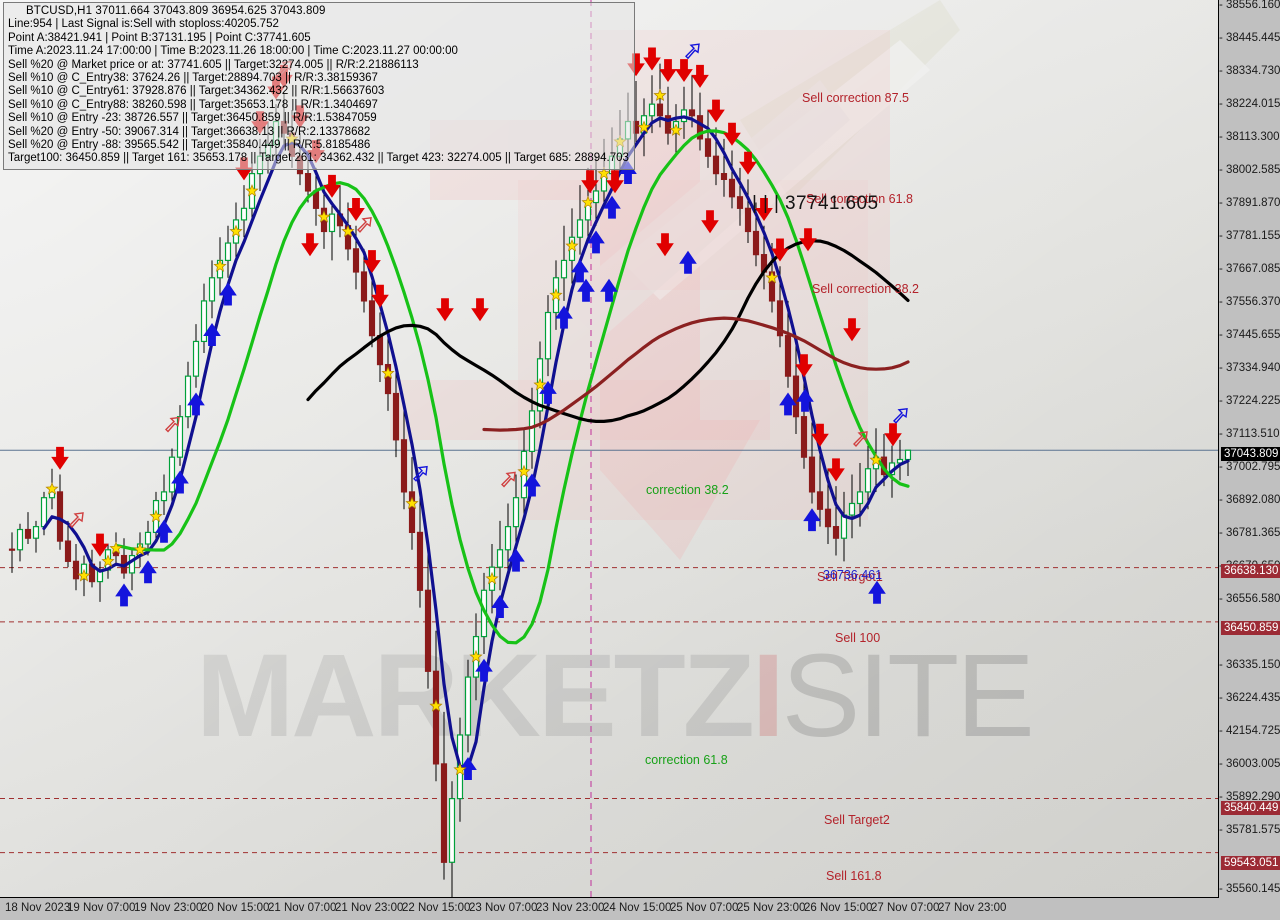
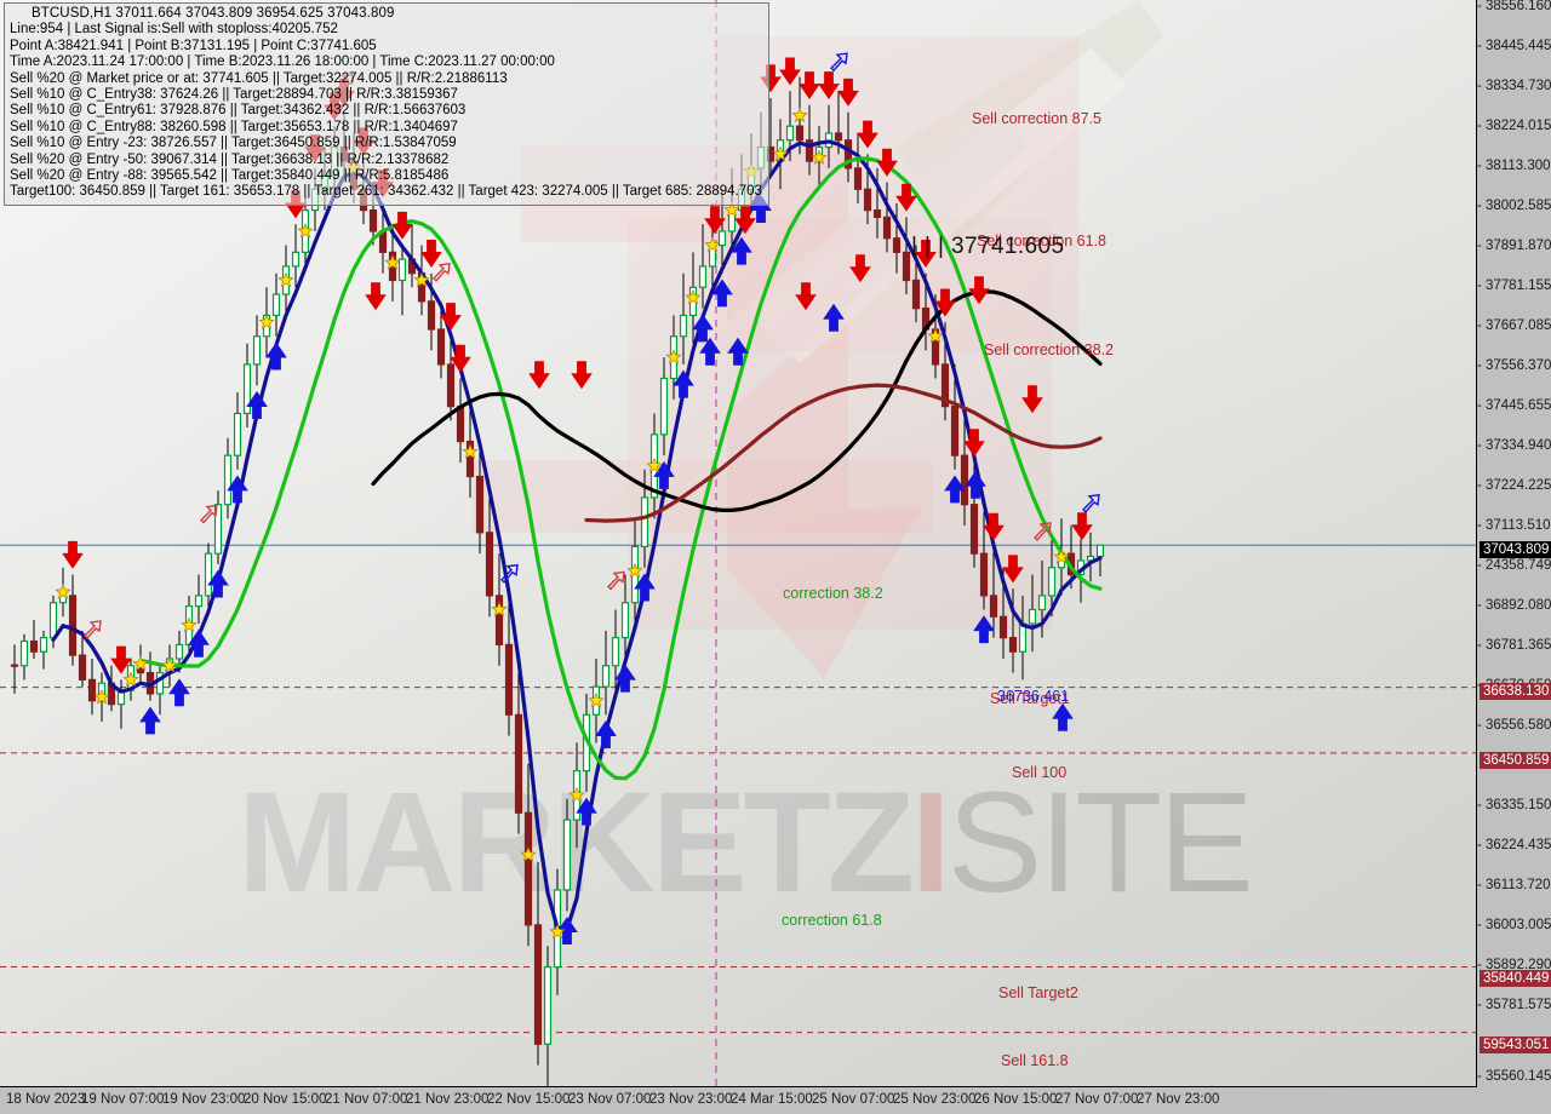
  Sell correction 87.5
  Sell correction 61.8
  | | | 37741.605
  Sell correction 38.2
  correction 38.2
  Sell Target1
  36736.461
  Sell 100
  correction 61.8
  Sell Target2
  Sell 161.8
  - 38556.160
  - 38445.445
  - 38334.730
  - 38224.015
  - 38113.300
  - 38002.585
  - 37891.870
  - 37781.155
  - 37667.085
  - 37556.370
  - 37445.655
  - 37334.940
  - 37224.225
  - 37113.510
- - 37002.795
+ - 24358.749
  - 36892.080
  - 36781.365
  - 36556.580
  - 36335.150
  - 36224.435
- - 42154.725
+ - 36113.720
  - 36003.005
  - 35892.290
  - 35781.575
  - 35560.145
  36638.130
  36450.859
  35840.449
  59543.051
  37043.809
  18 Nov 2023
  19 Nov 07:00
  19 Nov 23:00
  20 Nov 15:00
  21 Nov 07:00
  21 Nov 23:00
  22 Nov 15:00
  23 Nov 07:00
  23 Nov 23:00
- 24 Nov 15:00
+ 24 Mar 15:00
  25 Nov 07:00
  25 Nov 23:00
  26 Nov 15:00
  27 Nov 07:00
  27 Nov 23:00
  BTCUSD,H1 37011.664 37043.809 36954.625 37043.809
  Line:954 | Last Signal is:Sell with stoploss:40205.752
  Point A:38421.941 | Point B:37131.195 | Point C:37741.605
  Time A:2023.11.24 17:00:00 | Time B:2023.11.26 18:00:00 | Time C:2023.11.27 00:00:00
  Sell %20 @ Market price or at: 37741.605 || Target:32274.005 || R/R:2.21886113
  Sell %10 @ C_Entry38: 37624.26 || Target:28894.703 || R/R:3.38159367
  Sell %10 @ C_Entry61: 37928.876 || Target:34362.432 || R/R:1.56637603
  Sell %10 @ C_Entry88: 38260.598 || Target:35653.178 || R/R:1.3404697
  Sell %10 @ Entry -23: 38726.557 || Target:36450.859 || R/R:1.53847059
  Sell %20 @ Entry -50: 39067.314 || Target:36638.13 || R/R:2.13378682
  Sell %20 @ Entry -88: 39565.542 || Target:35840.449 || R/R:5.8185486
  Target100: 36450.859 || Target 161: 35653.178 || Target 261: 34362.432 || Target 423: 32274.005 || Target 685: 28894.703
